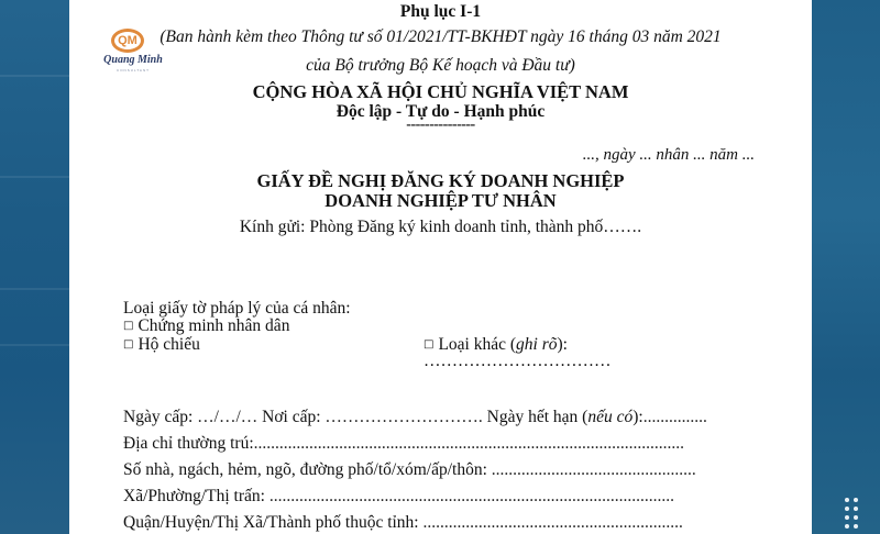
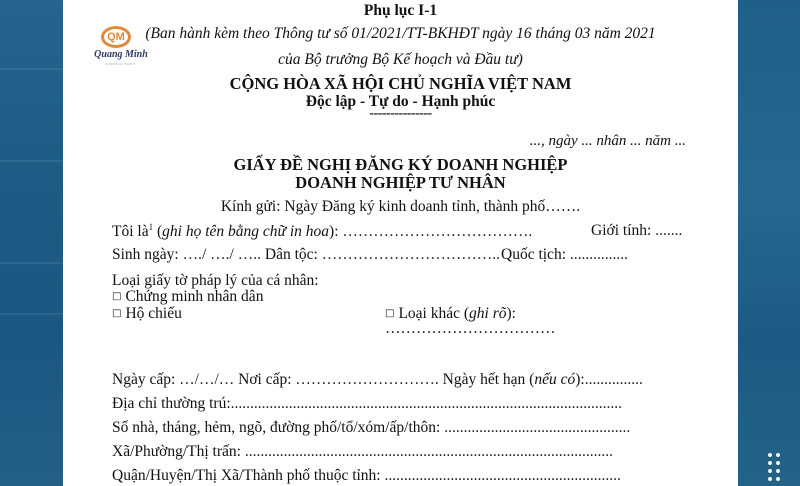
  QM
  Quang Minh
  Phụ lục I-1
  (Ban hành kèm theo Thông tư số 01/2021/TT-BKHĐT ngày 16 tháng 03 năm 2021
  của Bộ trưởng Bộ Kế hoạch và Đầu tư)
  CỘNG HÒA XÃ HỘI CHỦ NGHĨA VIỆT NAM
  Độc lập - Tự do - Hạnh phúc
  ---------------
  ..., ngày ... nhân ... năm ...
  GIẤY ĐỀ NGHỊ ĐĂNG KÝ DOANH NGHIỆP
  DOANH NGHIỆP TƯ NHÂN
- Kính gửi: Phòng Đăng ký kinh doanh tỉnh, thành phố…….
+ Kính gửi: Ngày Đăng ký kinh doanh tỉnh, thành phố…….
+ Tôi là1 (ghi họ tên bằng chữ in hoa): ……………………………….
+ Giới tính: .......
+ Sinh ngày: …./ …./ ….. Dân tộc: ……………………………..
+ Quốc tịch: ...............
  Loại giấy tờ pháp lý của cá nhân:
  □ Chứng minh nhân dân
  □ Hộ chiếu
  □ Loại khác (ghi rõ):
  ……………………………
  Ngày cấp: …/…/… Nơi cấp: ………………………. Ngày hết hạn (nếu có):...............
  Địa chỉ thường trú:.....................................................................................................
- Số nhà, ngách, hẻm, ngõ, đường phố/tổ/xóm/ấp/thôn: ................................................
+ Số nhà, tháng, hẻm, ngõ, đường phố/tổ/xóm/ấp/thôn: ................................................
  Xã/Phường/Thị trấn: ...............................................................................................
  Quận/Huyện/Thị Xã/Thành phố thuộc tỉnh: .............................................................
